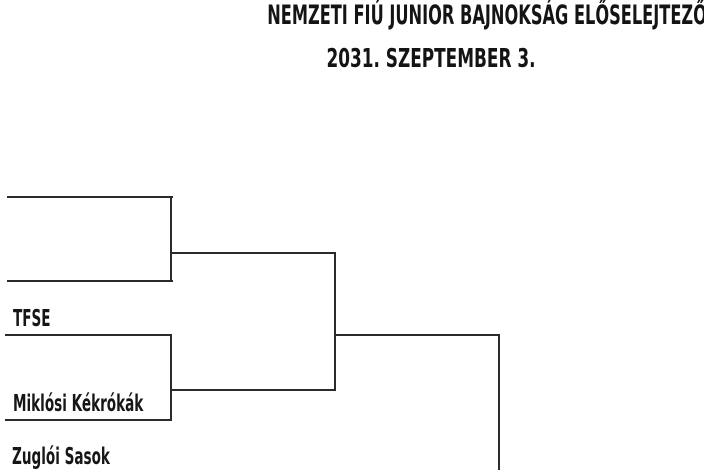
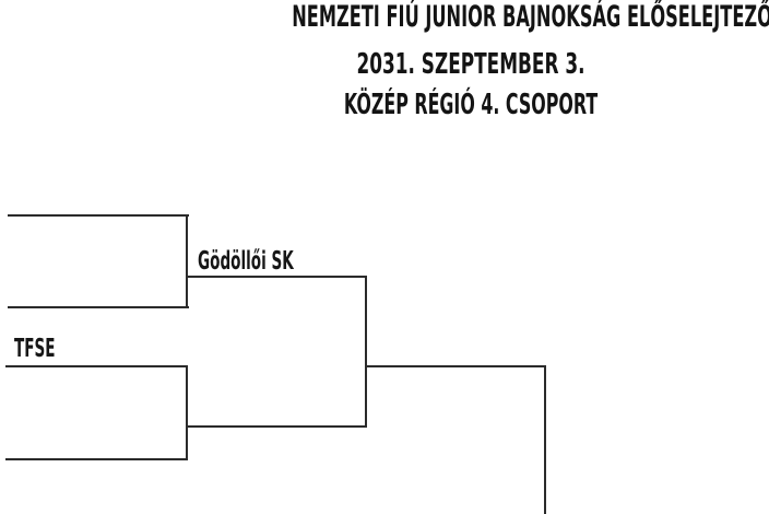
  NEMZETI FIÚ JUNIOR BAJNOKSÁG ELŐSELEJTEZŐ
  2031. SZEPTEMBER 3.
+ KÖZÉP RÉGIÓ 4. CSOPORT
+ Gödöllői SK
  TFSE
- Miklósi Kékrókák
- Zuglói Sasok
